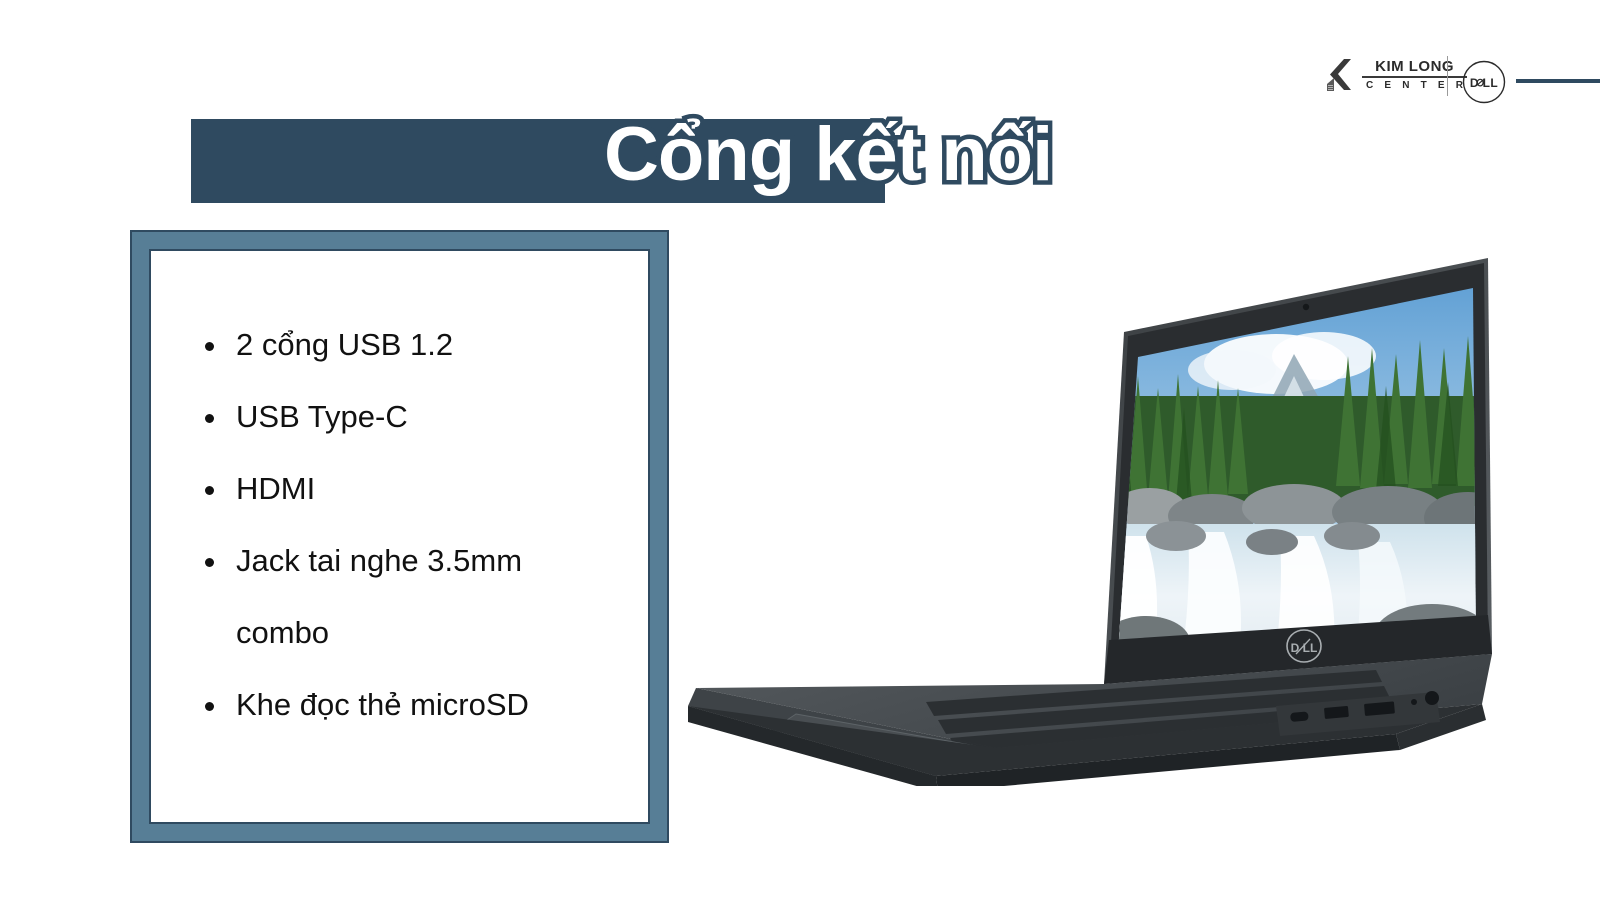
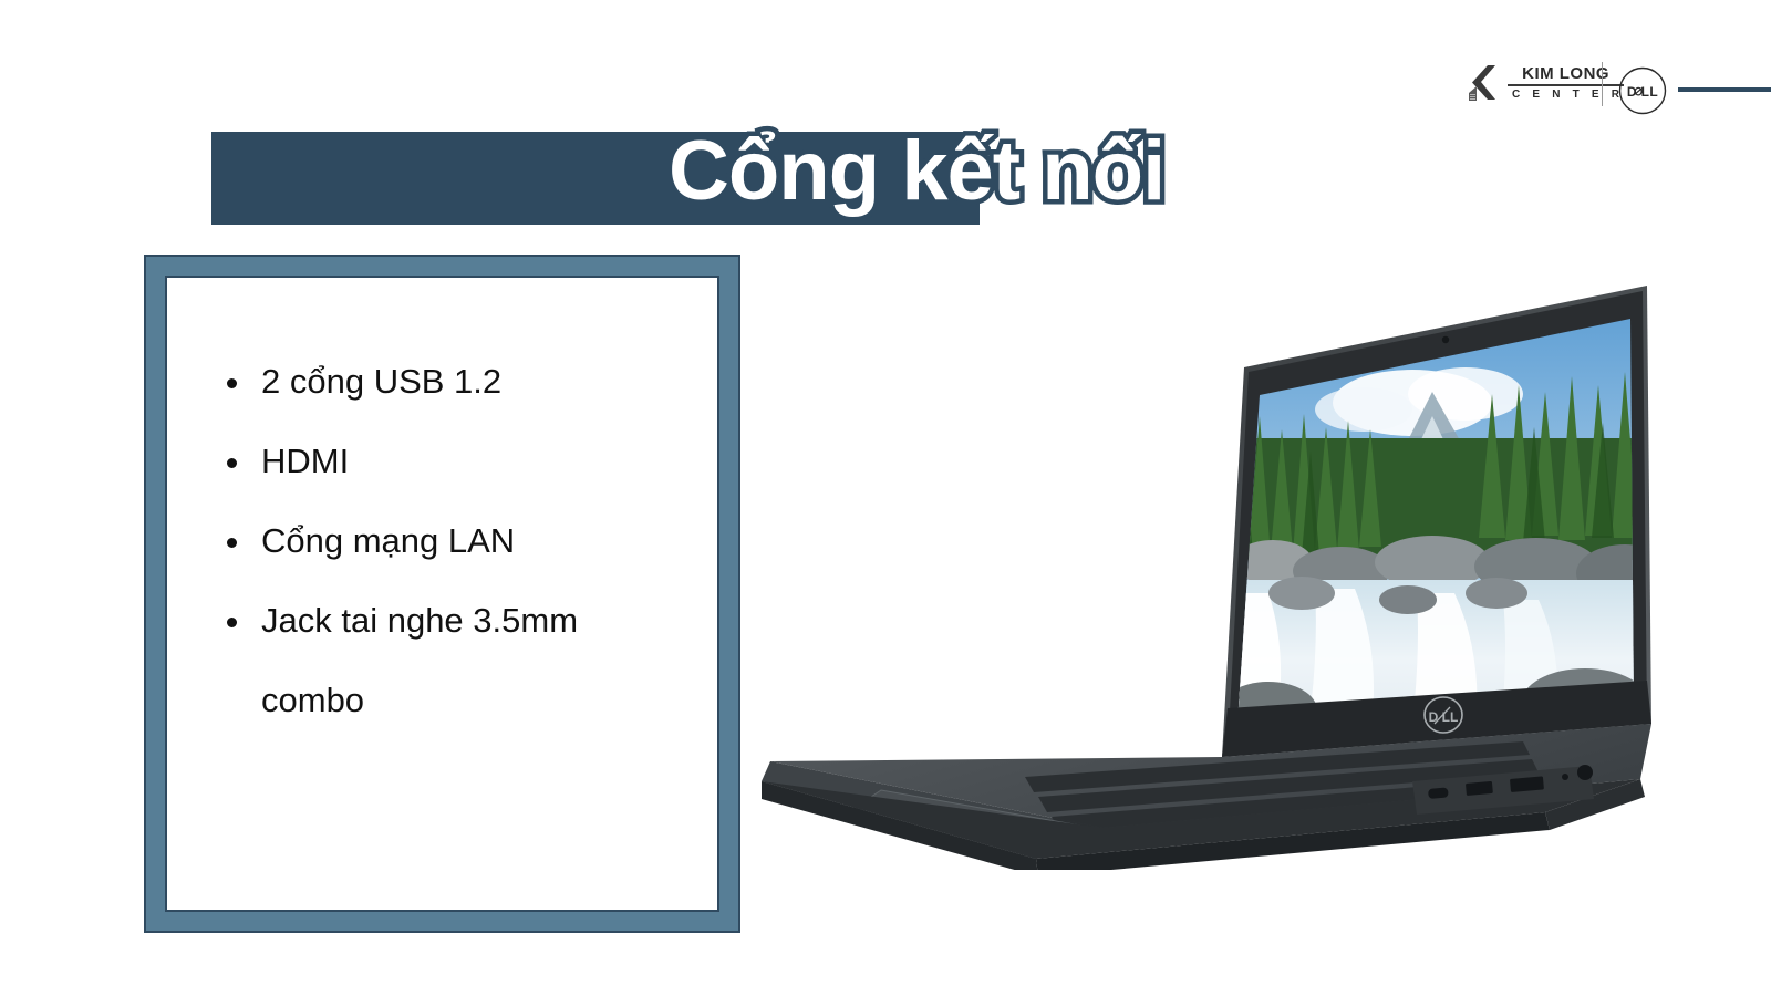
  KIM LONG
  C E N T E R
  D LL
  Cổng kết nối
  2 cổng USB 1.2
- USB Type-C
  HDMI
+ Cổng mạng LAN
  Jack tai nghe 3.5mm
  combo
- Khe đọc thẻ microSD
  D LL
